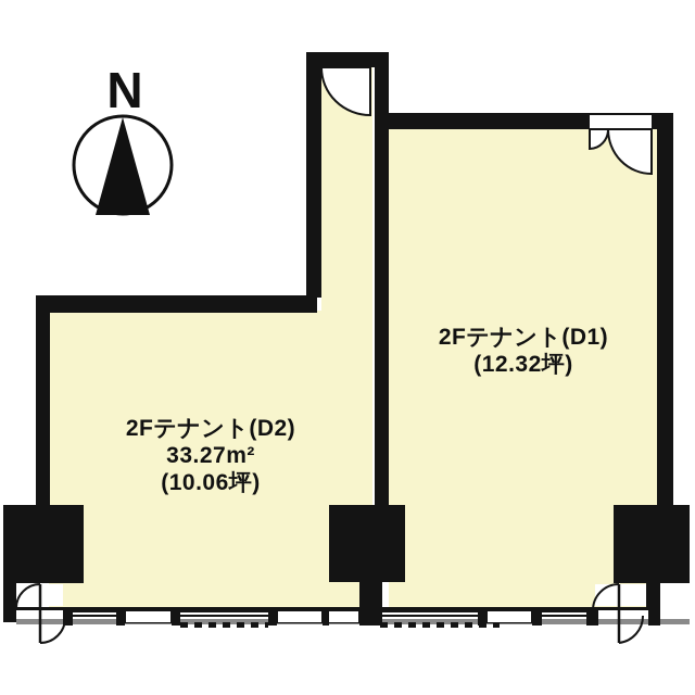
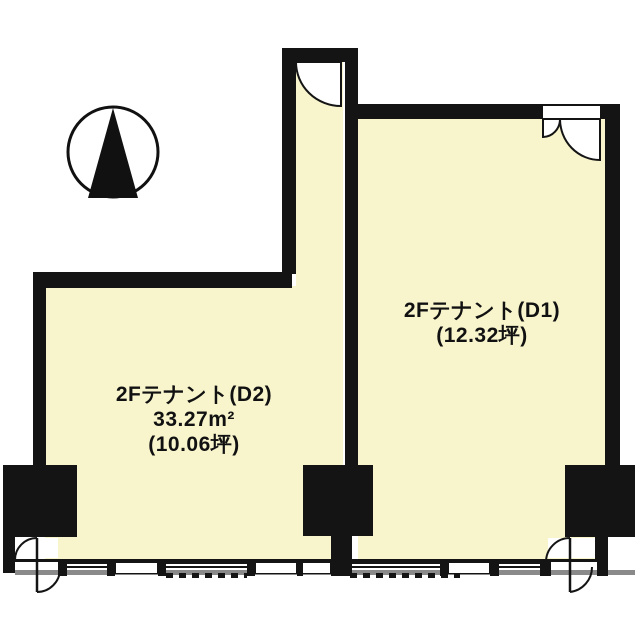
- N
  2Fテナント(D1)
  (12.32坪)
  2Fテナント(D2)
  33.27m²
  (10.06坪)
